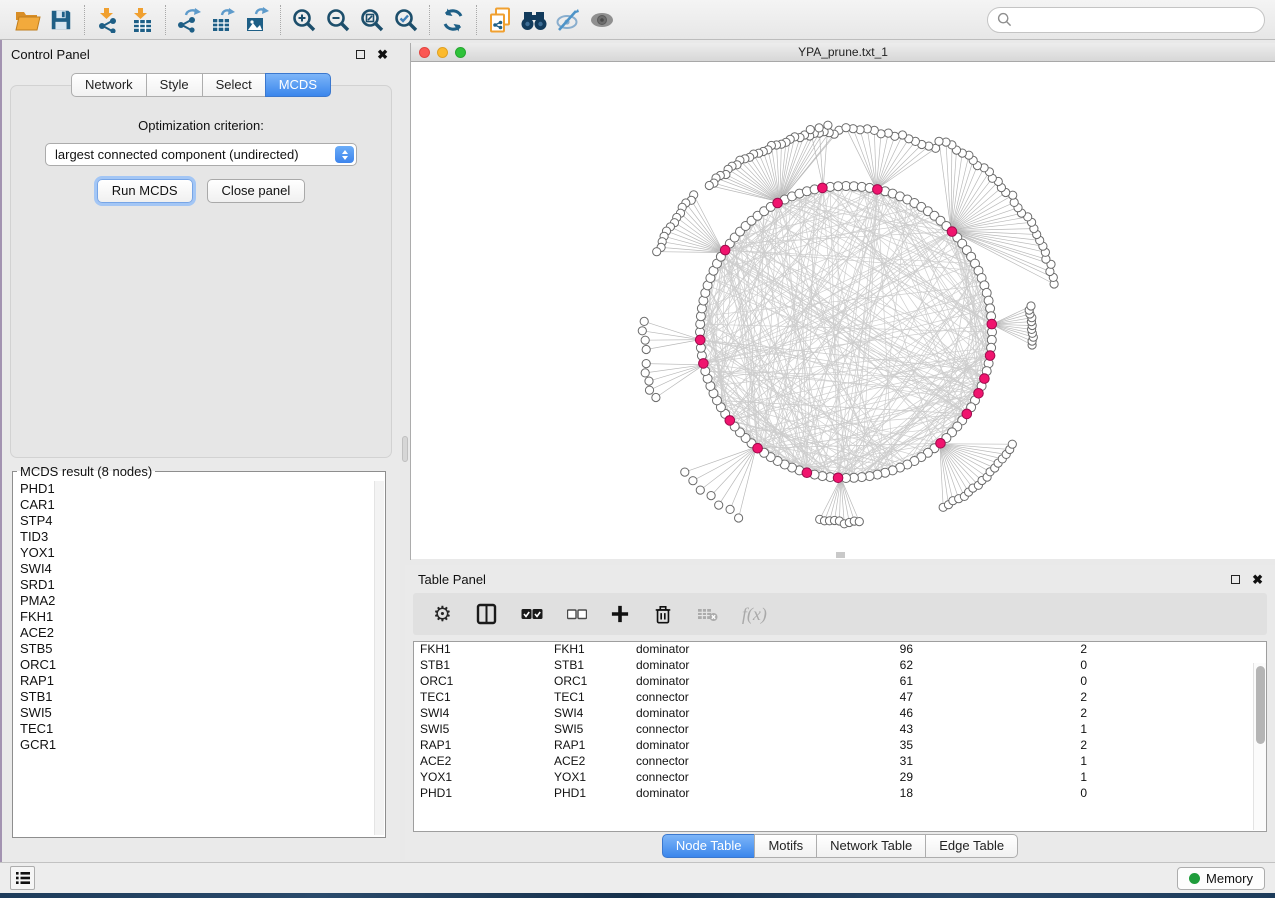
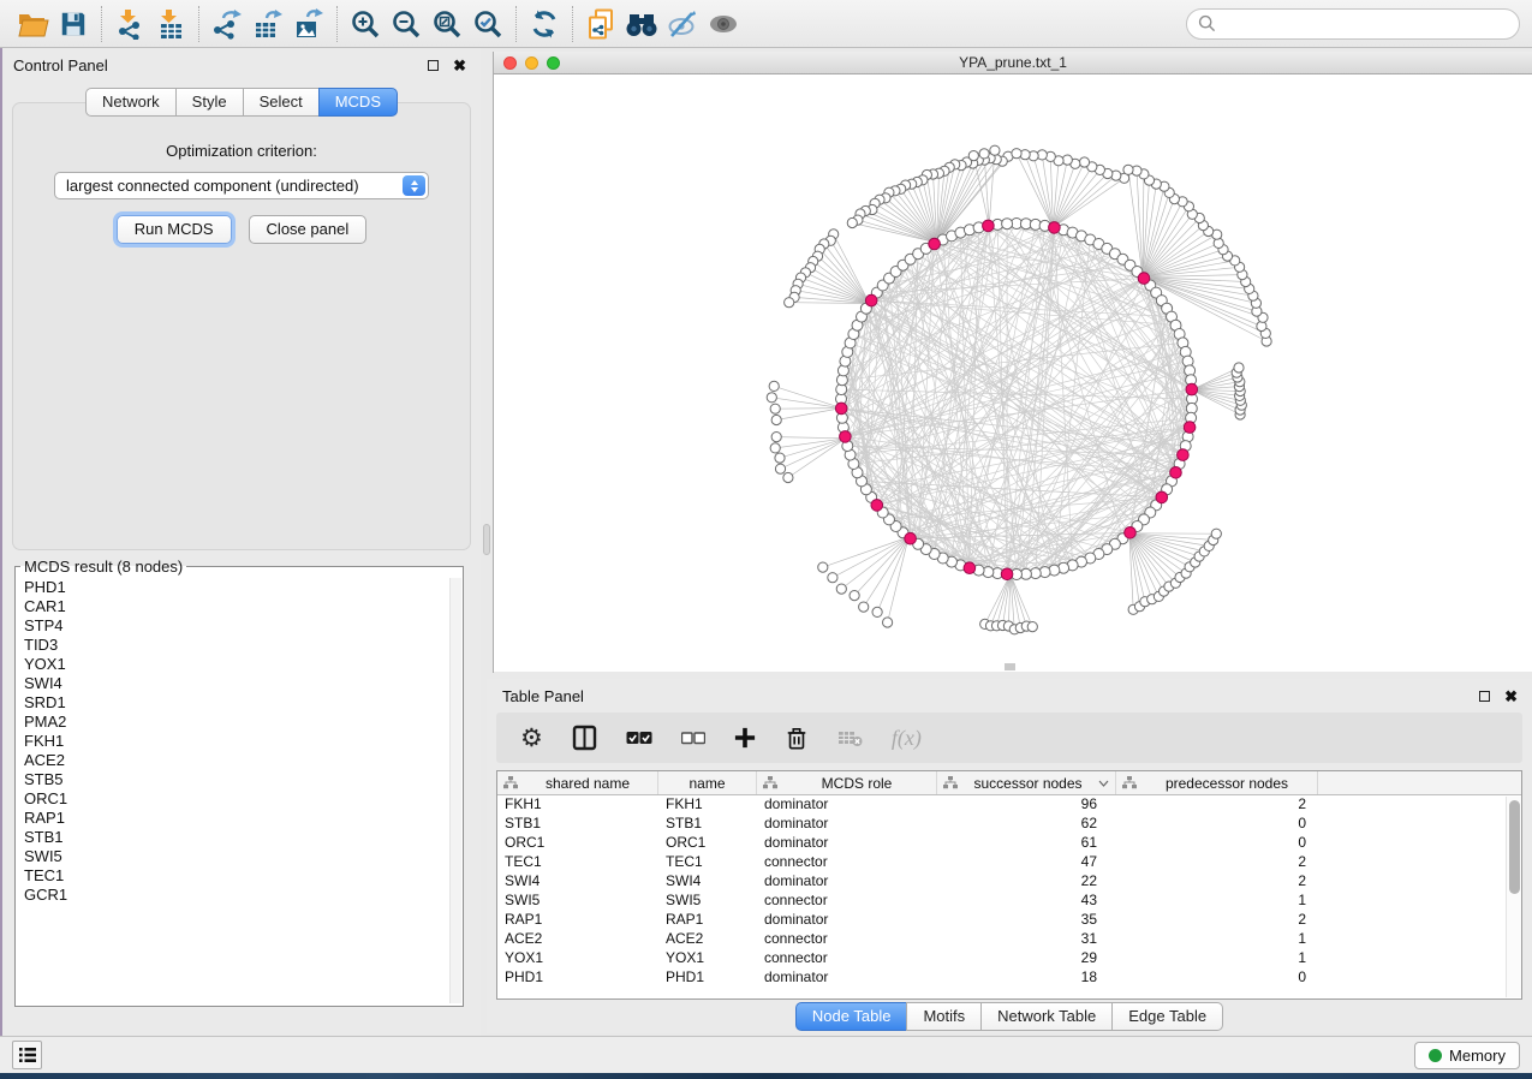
  Control Panel
  ✖
  Network
  Style
  Select
  MCDS
  Optimization criterion:
  largest connected component (undirected)
  Run MCDS
  Close panel
  MCDS result (8 nodes)
  PHD1
  CAR1
  STP4
  TID3
  YOX1
  SWI4
  SRD1
  PMA2
  FKH1
  ACE2
  STB5
  ORC1
  RAP1
  STB1
  SWI5
  TEC1
  GCR1
  YPA_prune.txt_1
  Table Panel
  ✖
  ⚙
  f(x)
+ shared name
+ name
+ MCDS role
+ successor nodes
+ predecessor nodes
  FKH1
  FKH1
  dominator
  96
  2
  STB1
  STB1
  dominator
  62
  0
  ORC1
  ORC1
  dominator
  61
  0
  TEC1
  TEC1
  connector
  47
  2
  SWI4
  SWI4
  dominator
- 46
+ 22
  2
  SWI5
  SWI5
  connector
  43
  1
  RAP1
  RAP1
  dominator
  35
  2
  ACE2
  ACE2
  connector
  31
  1
  YOX1
  YOX1
  connector
  29
  1
  PHD1
  PHD1
  dominator
  18
  0
  Node Table
  Motifs
  Network Table
  Edge Table
  Memory
